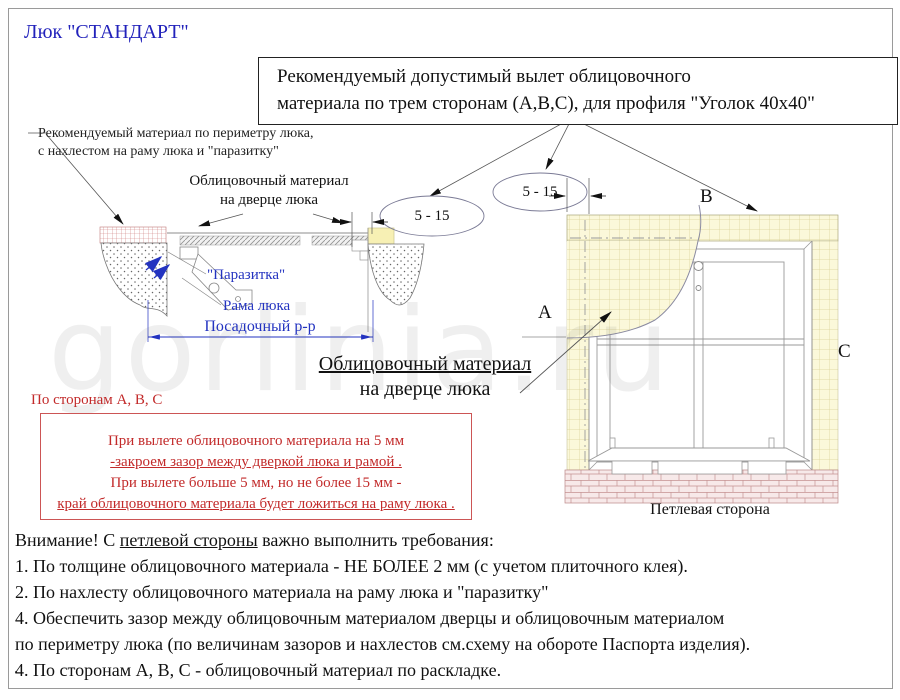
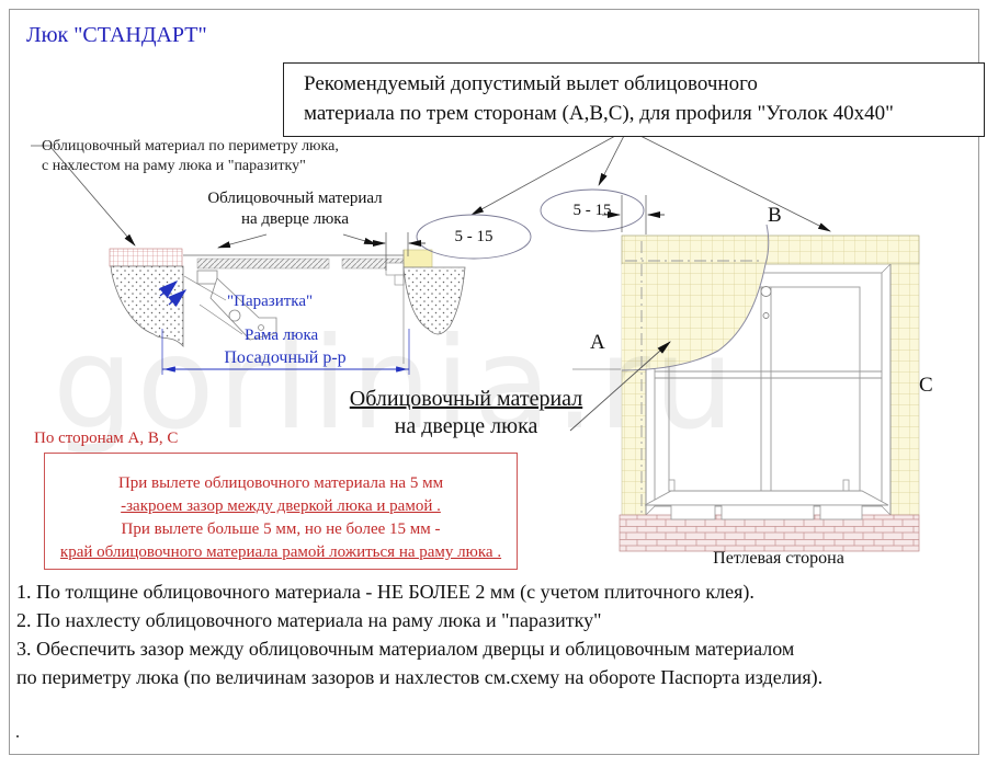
  gorlinia.ru
  Люк "СТАНДАРТ"
  Рекомендуемый допустимый вылет облицовочного
  материала по трем сторонам (А,В,С), для профиля "Уголок 40x40"
- Рекомендуемый материал по периметру люка,
+ Облицовочный материал по периметру люка,
  с нахлестом на раму люка и "паразитку"
  Облицовочный материал
  на дверце люка
  "Паразитка"
  Рама люка
  Посадочный р-р
  5 - 15
  5 - 15
  А
  В
  С
  Облицовочный материал
  на дверце люка
  Петлевая сторона
  По сторонам А, В, С
  При вылете облицовочного материала на 5 мм
  -закроем зазор между дверкой люка и рамой .
  При вылете больше 5 мм, но не более 15 мм -
- край облицовочного материала будет ложиться на раму люка .
+ край облицовочного материала рамой ложиться на раму люка .
- Внимание! С петлевой стороны важно выполнить требования:
  1. По толщине облицовочного материала - НЕ БОЛЕЕ 2 мм (с учетом плиточного клея).
  2. По нахлесту облицовочного материала на раму люка и "паразитку"
- 4. Обеспечить зазор между облицовочным материалом дверцы и облицовочным материалом
+ 3. Обеспечить зазор между облицовочным материалом дверцы и облицовочным материалом
  по периметру люка (по величинам зазоров и нахлестов см.схему на обороте Паспорта изделия).
- 4. По сторонам А, В, С - облицовочный материал по раскладке.
  .
